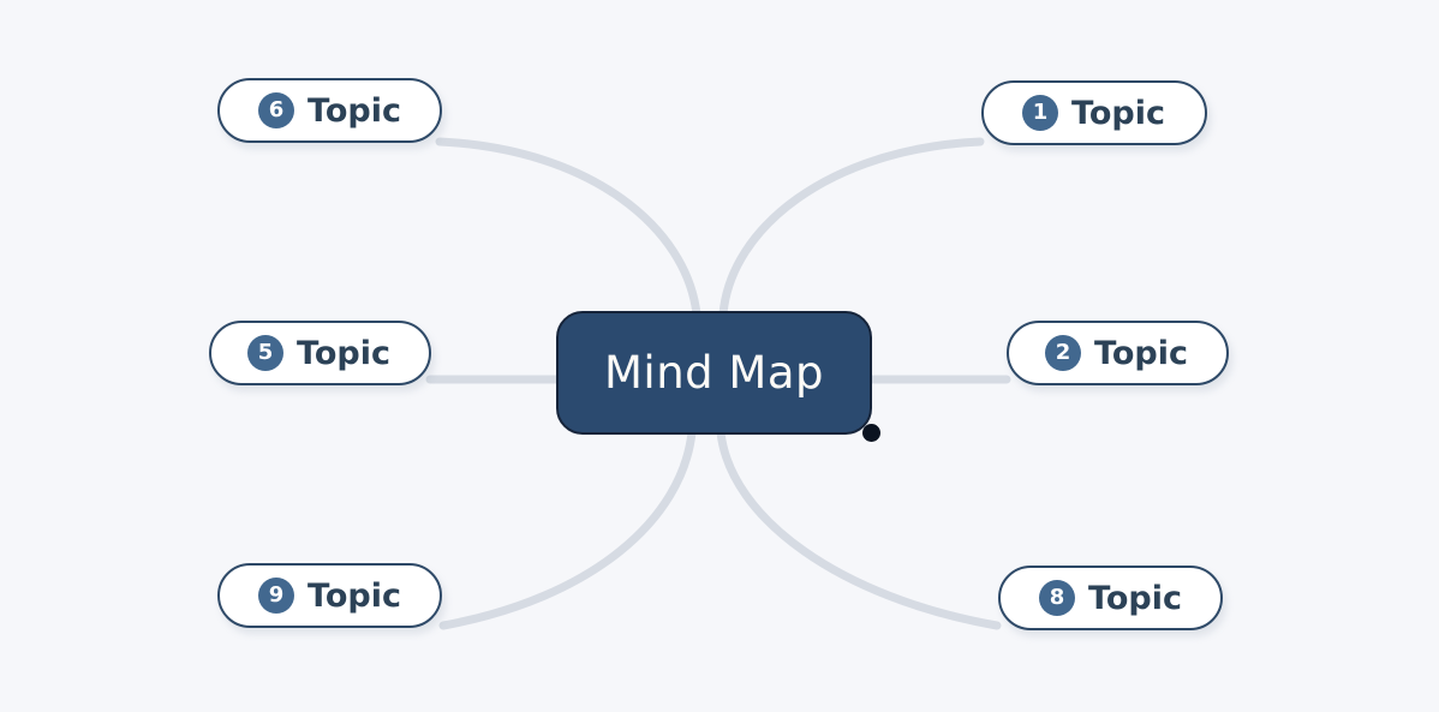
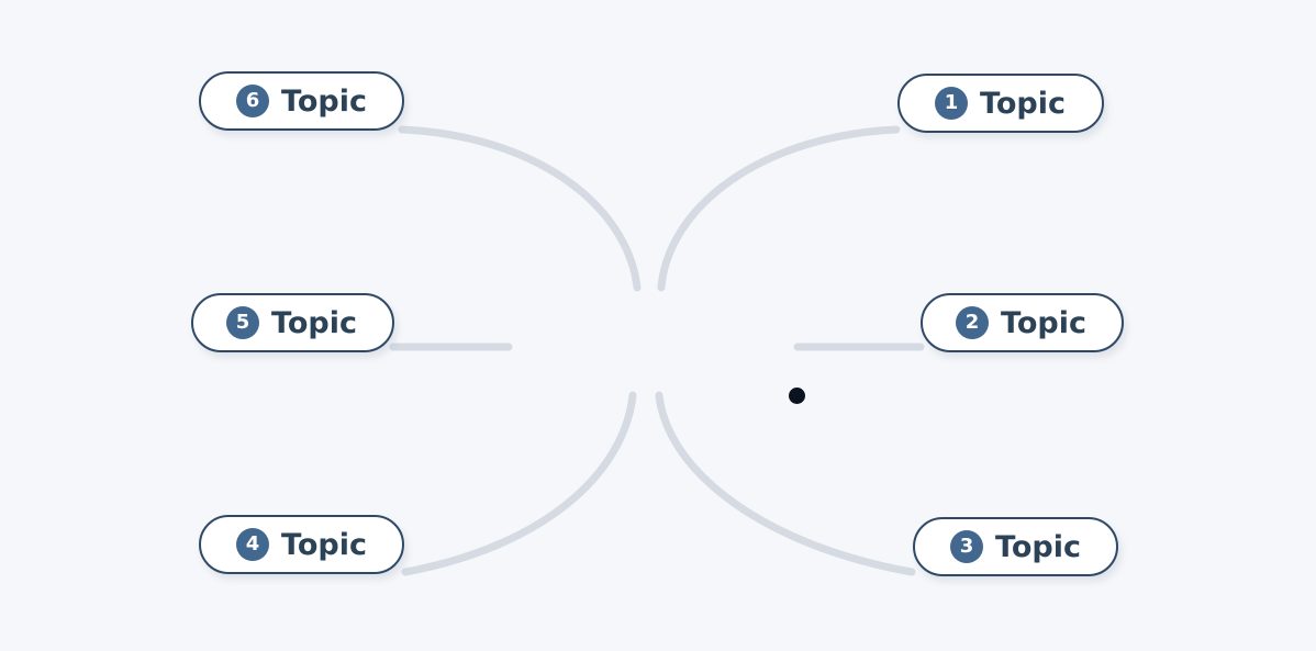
- Mind Map
  1
  Topic
  2
  Topic
- 8
+ 3
  Topic
- 9
+ 4
  Topic
  5
  Topic
  6
  Topic
